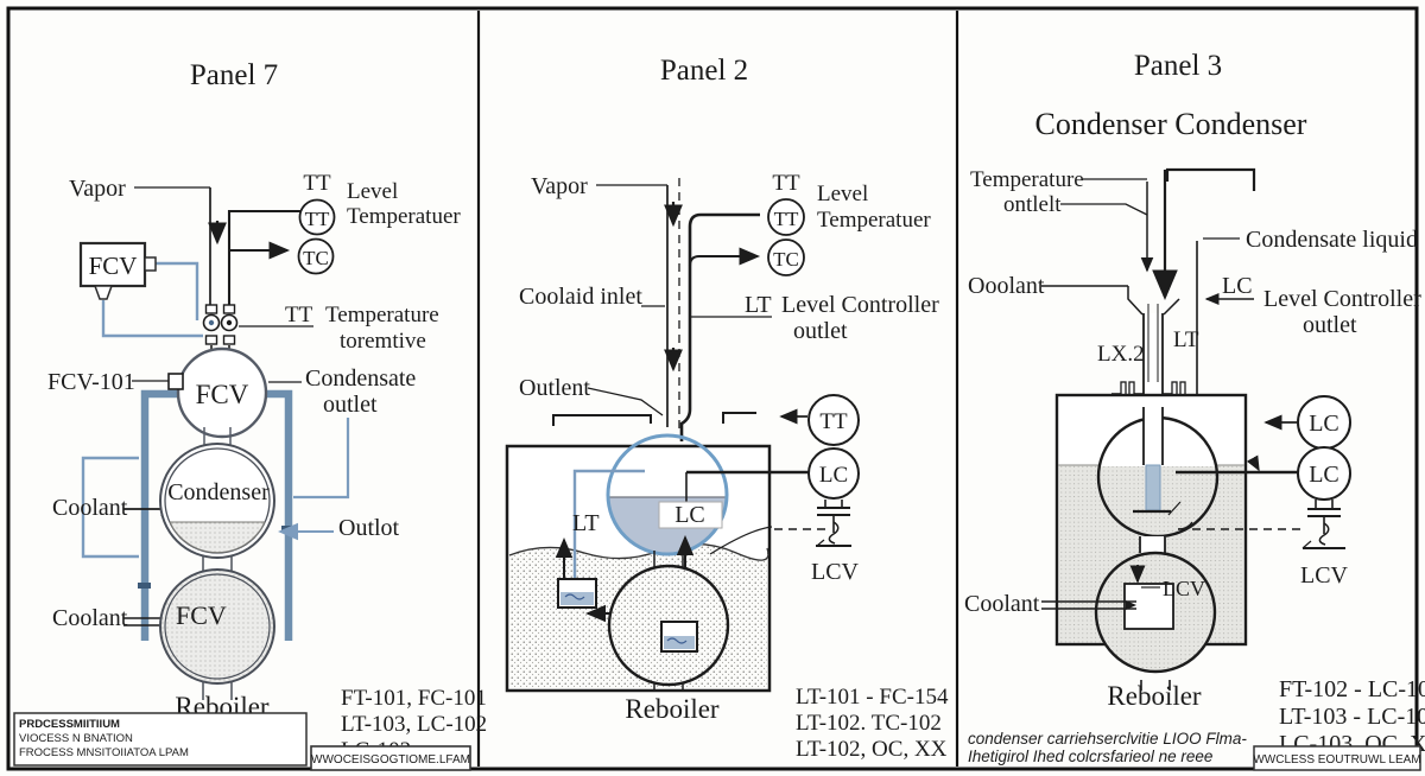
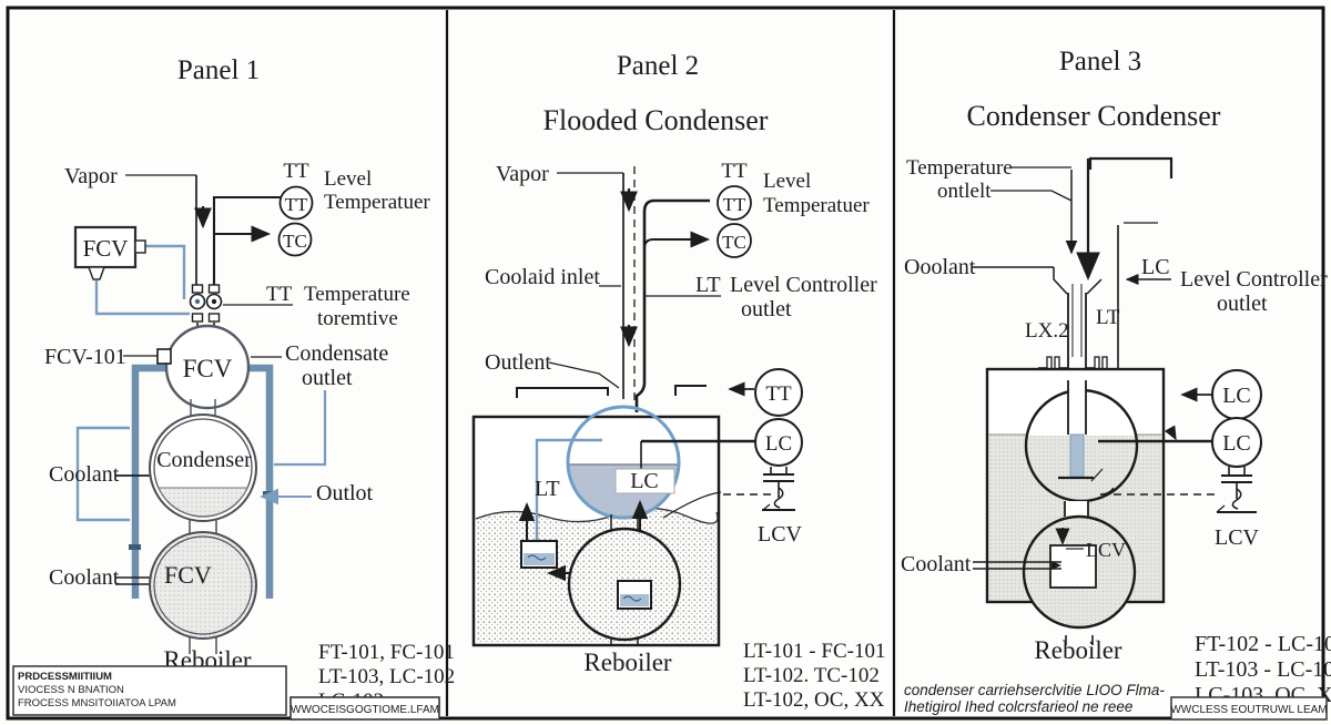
- Panel 7
+ Panel 1
  FCV
  FCV
  Condenser
  FCV
  TT
  TT
  TC
  Vapor
  Level
  Temperatuer
  TT
  Temperature
  toremtive
  FCV-101
  Condensate
  outlet
  Coolant
  Outlot
  Coolant
  Reboiler
  FT-101, FC-101
  LT-103, LC-102
  PRDCESSMIITIIUM
  VIOCESS N BNATION
  FROCESS MNSITOIIATOA LPAM
  WWOCEISGOGTIOME.LFAM
  Panel 2
+ Flooded Condenser
  LC
  TT
  LC
  TT
  TT
  TC
  Vapor
  Level
  Temperatuer
  Coolaid inlet
  LT
  Level Controller
  outlet
  Outlent
  LT
  LCV
  Reboiler
- LT-101 - FC-154
+ LT-101 - FC-101
  LT-102. TC-102
  LT-102, OC, XX
  Panel 3
  Condenser Condenser
  LC
  LC
  Temperature
  ontlelt
- Condensate liquid
  Ooolant
  LC
  Level Controller
  outlet
  LX.2
  LT
  LCV
  Coolant
  LCV
  Reboiler
  FT-102 - LC-10
  LT-103 - LC-10
  LC-103, OC, X
  condenser carriehserclvitie LIOO Flma-
  Ihetigirol Ihed colcrsfarieol ne reee
  WWCLESS EOUTRUWL LEAM
